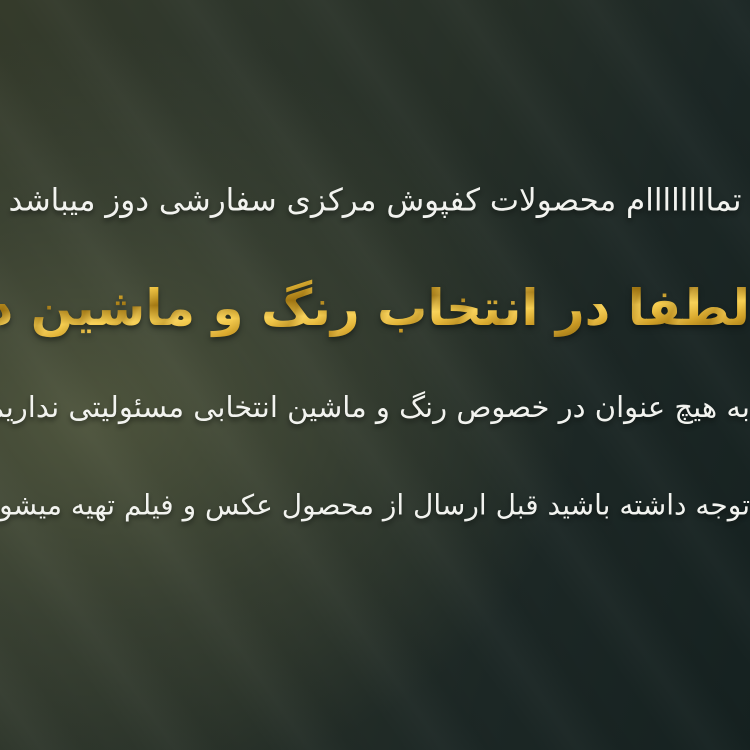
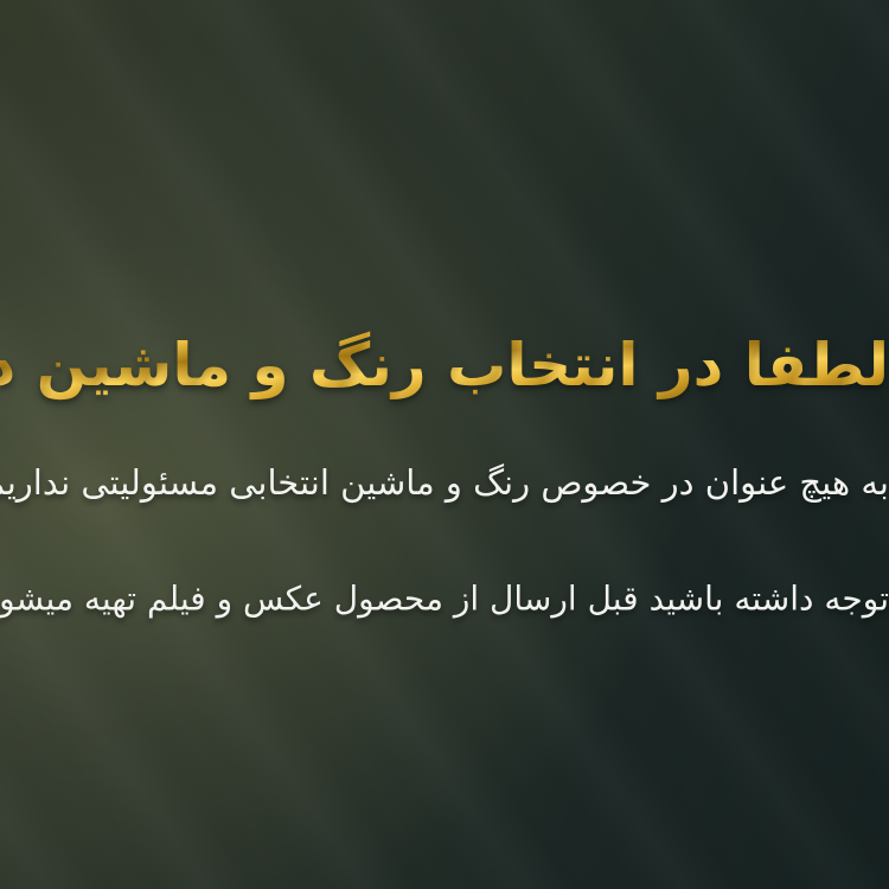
- تماااااااام محصولات کفپوش مرکزی سفارشی دوز میباشد
  لطفا در انتخاب رنگ و ماشین د
  به هیچ عنوان در خصوص رنگ و ماشین انتخابی مسئولیتی نداری
  توجه داشته باشید قبل ارسال از محصول عکس و فیلم تهیه میشو
